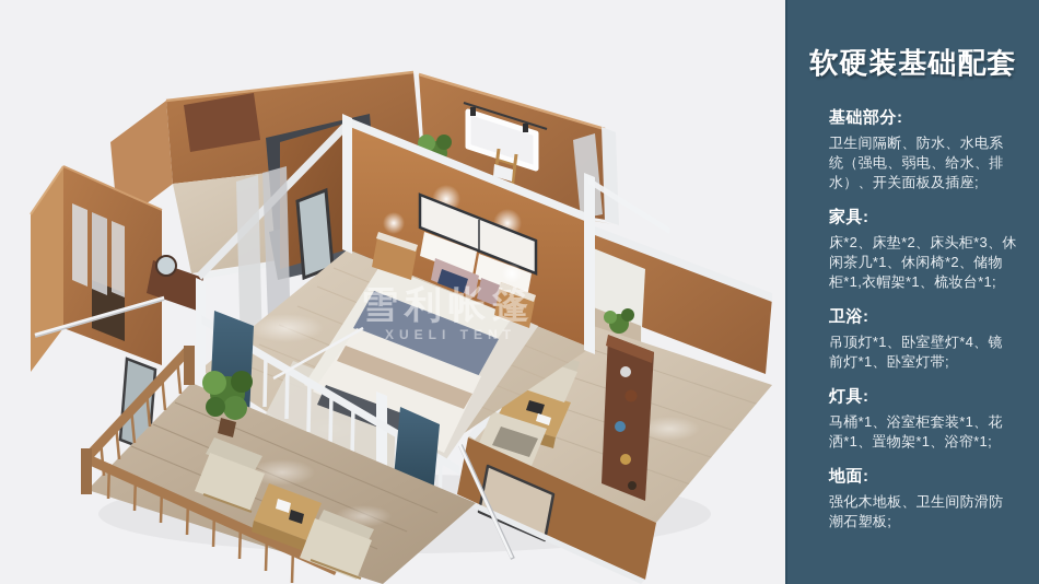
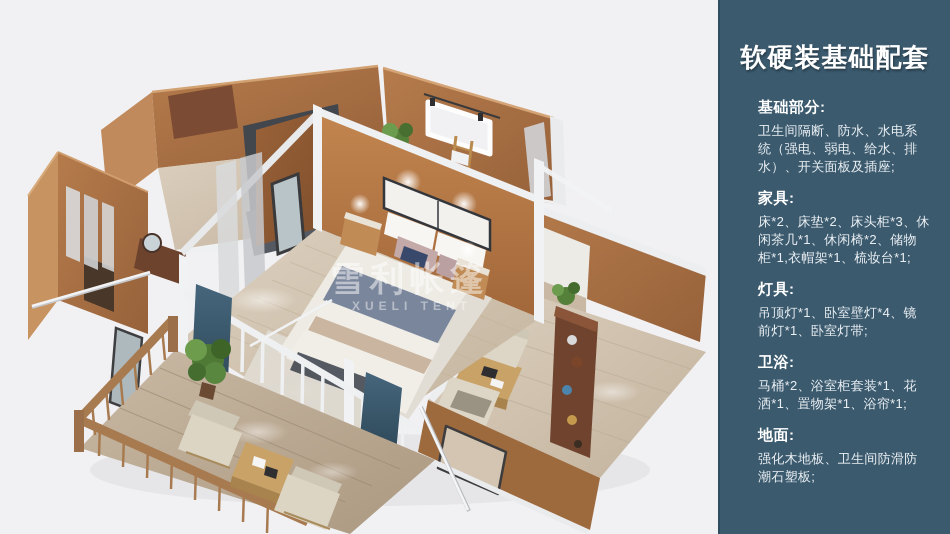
  雪利帐篷
  XUELI TENT
  软硬装基础配套
  基础部分:
  卫生间隔断、防水、水电系统（强电、弱电、给水、排水）、开关面板及插座;
  家具:
  床*2、床垫*2、床头柜*3、休闲茶几*1、休闲椅*2、储物柜*1,衣帽架*1、梳妆台*1;
- 卫浴:
+ 灯具:
  吊顶灯*1、卧室壁灯*4、镜前灯*1、卧室灯带;
- 灯具:
+ 卫浴:
- 马桶*1、浴室柜套装*1、花洒*1、置物架*1、浴帘*1;
+ 马桶*2、浴室柜套装*1、花洒*1、置物架*1、浴帘*1;
  地面:
  强化木地板、卫生间防滑防潮石塑板;
